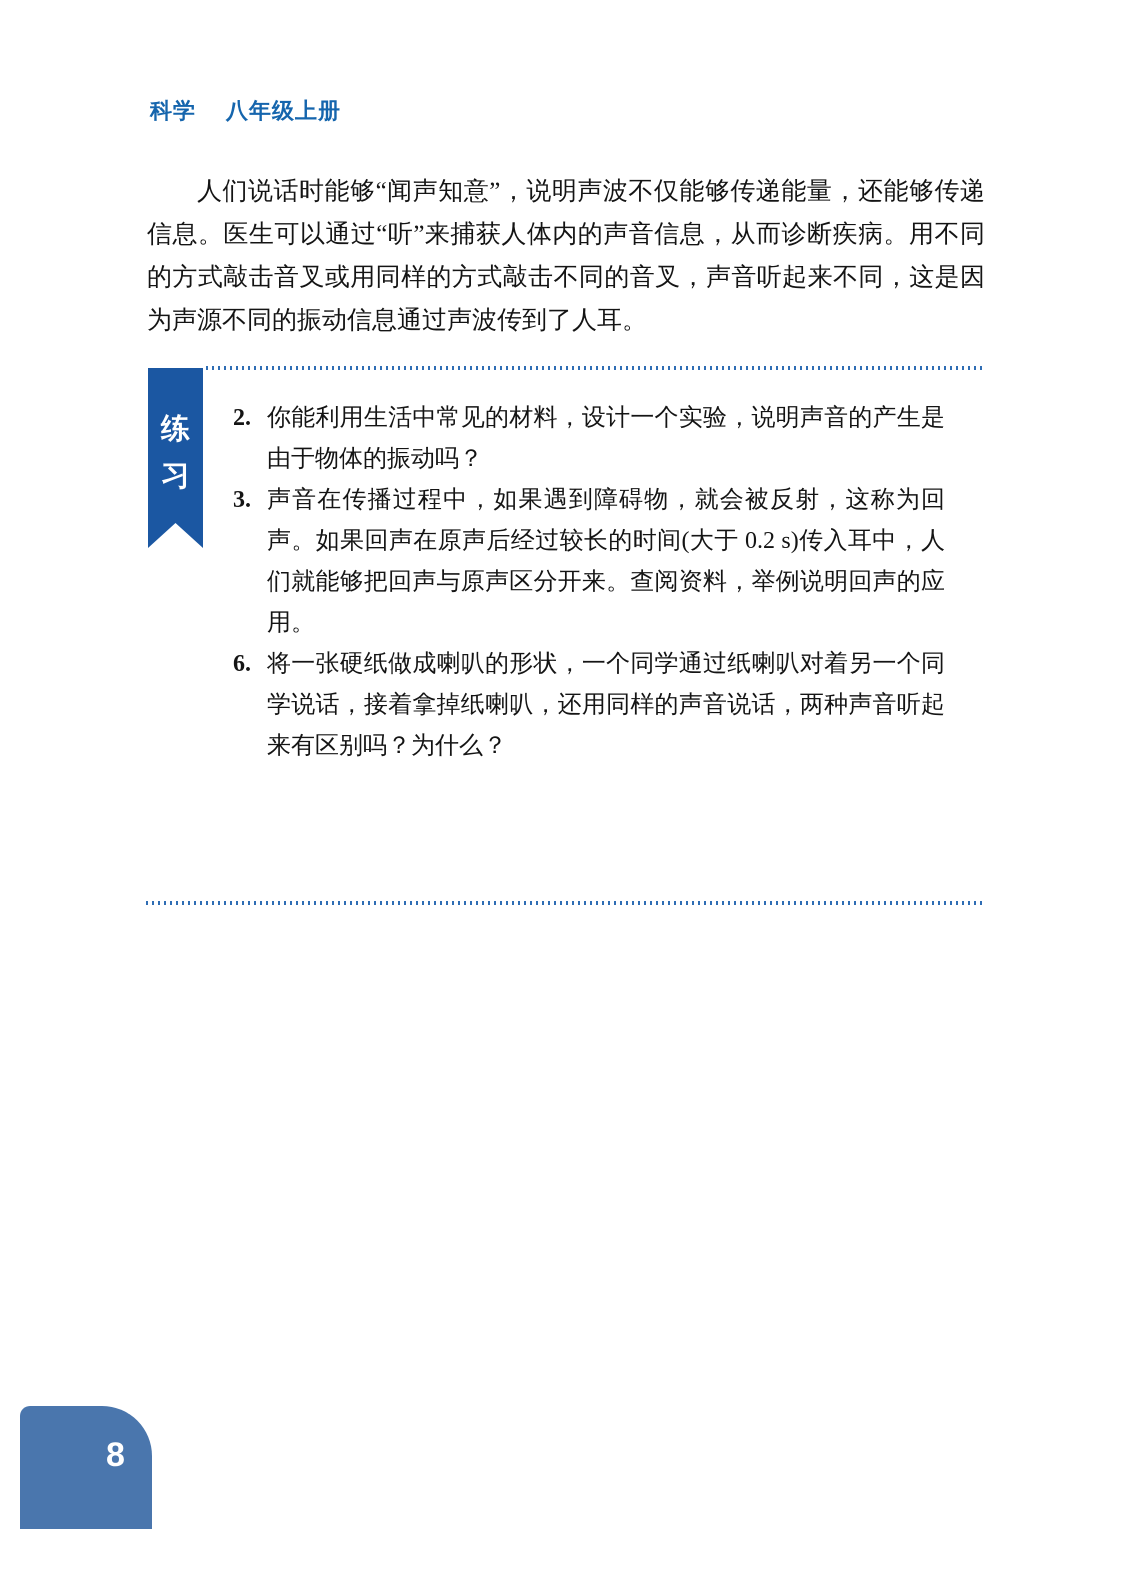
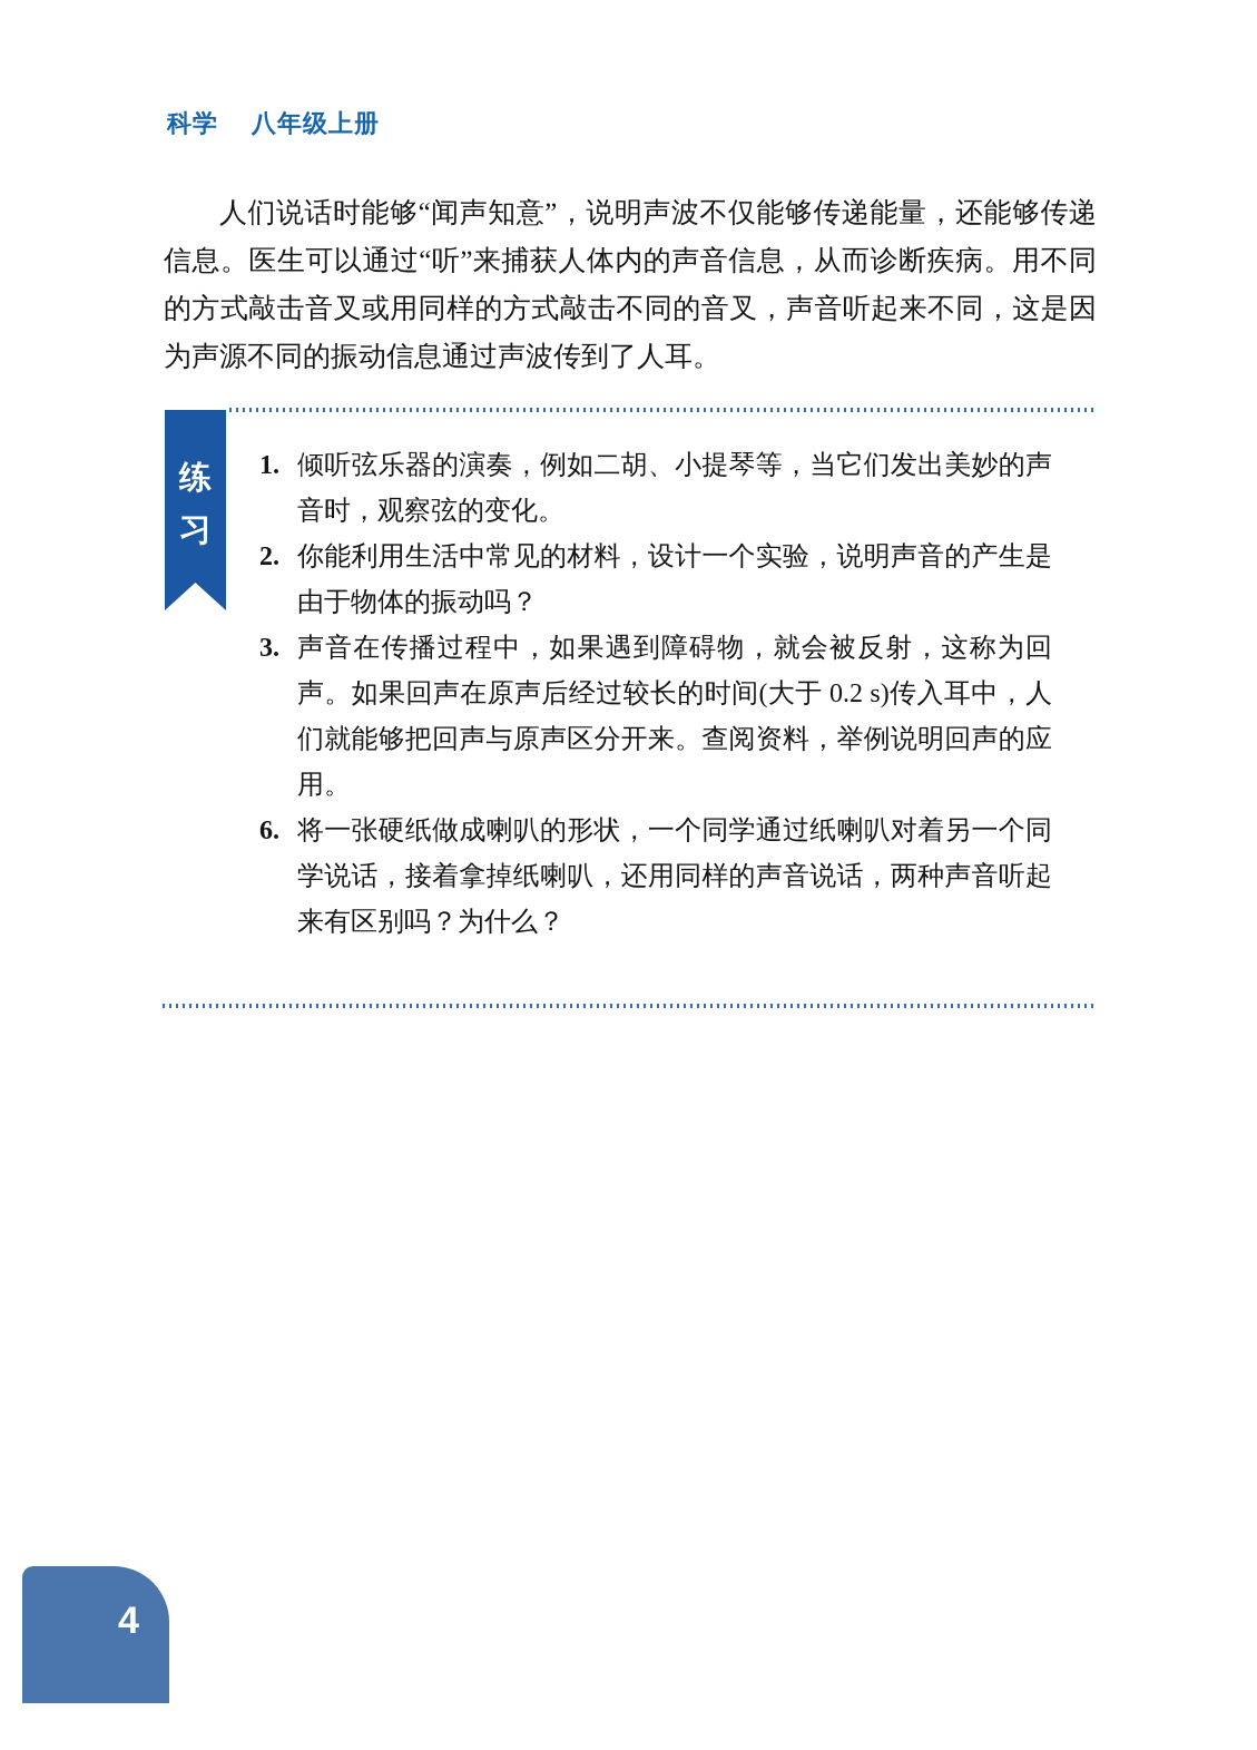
  科学 八年级上册
  人们说话时能够“闻声知意”，说明声波不仅能够传递能量，还能够传递信息。医生可以通过“听”来捕获人体内的声音信息，从而诊断疾病。用不同的方式敲击音叉或用同样的方式敲击不同的音叉，声音听起来不同，这是因为声源不同的振动信息通过声波传到了人耳。
  练习
+ 1.
+ 倾听弦乐器的演奏，例如二胡、小提琴等，当它们发出美妙的声音时，观察弦的变化。
  2.
  你能利用生活中常见的材料，设计一个实验，说明声音的产生是由于物体的振动吗？
  3.
  声音在传播过程中，如果遇到障碍物，就会被反射，这称为回声。如果回声在原声后经过较长的时间(大于 0.2 s)传入耳中，人们就能够把回声与原声区分开来。查阅资料，举例说明回声的应用。
  6.
  将一张硬纸做成喇叭的形状，一个同学通过纸喇叭对着另一个同学说话，接着拿掉纸喇叭，还用同样的声音说话，两种声音听起来有区别吗？为什么？
- 8
+ 4
